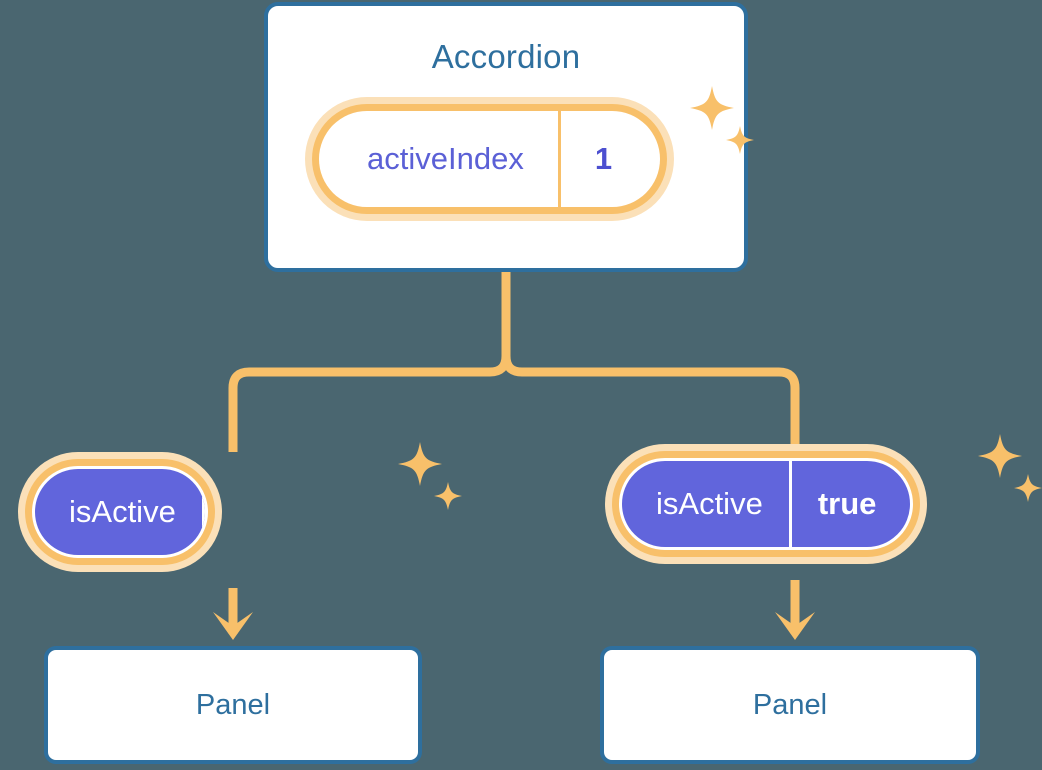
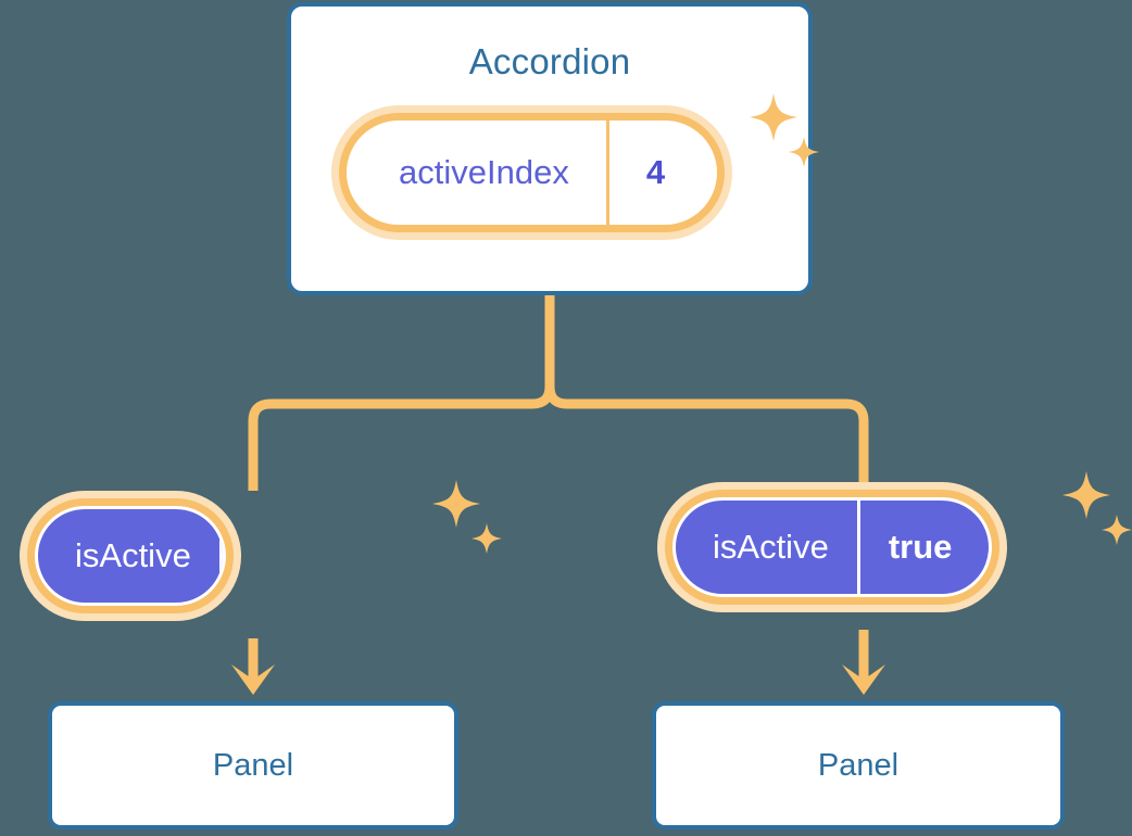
  Accordion
  activeIndex
- 1
+ 4
  isActive
  Panel
  isActive
  true
  Panel
